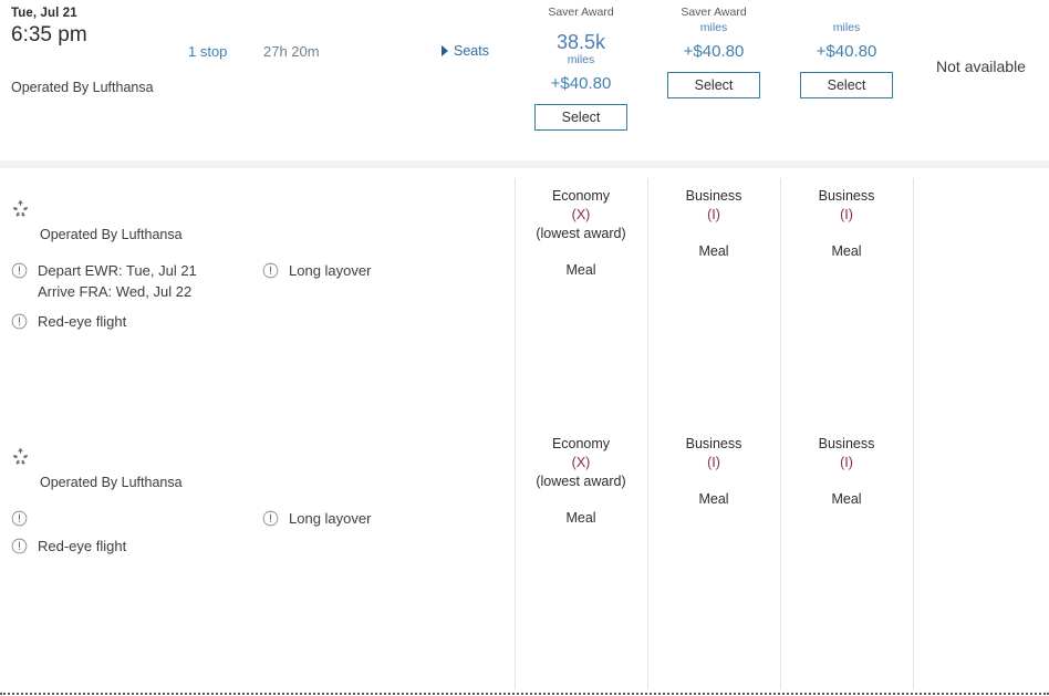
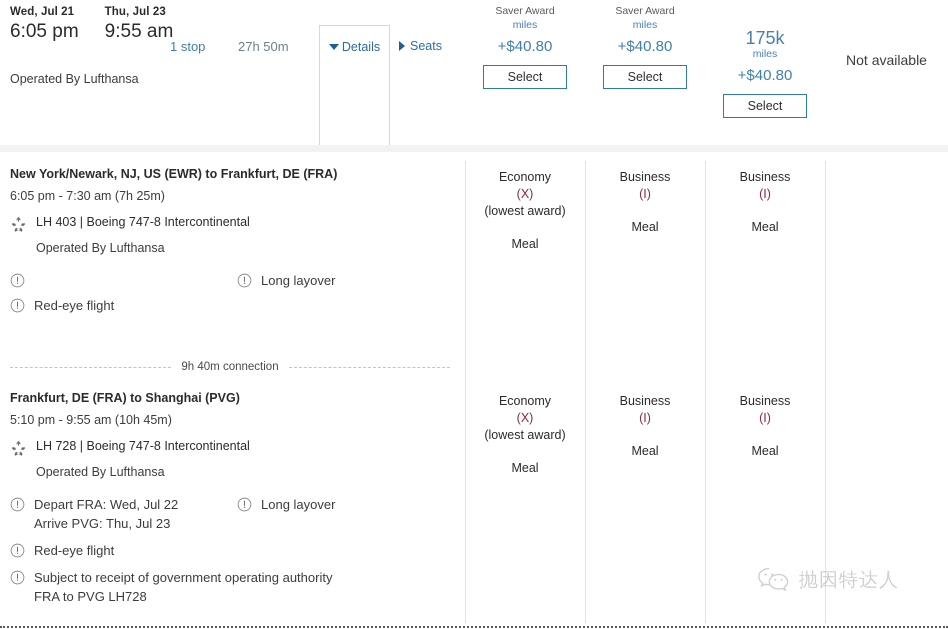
- Tue, Jul 21
+ Wed, Jul 21
- 6:35 pm
+ 6:05 pm
+ Thu, Jul 23
+ 9:55 am
  1 stop
- 27h 20m
+ 27h 50m
  Operated By Lufthansa
+ Details
  Seats
  Saver Award
- 38.5k
  miles
  +$40.80
  Select
  Saver Award
  miles
  +$40.80
  Select
+ 175k
  miles
  +$40.80
  Select
  Not available
+ New York/Newark, NJ, US (EWR) to Frankfurt, DE (FRA)
+ 6:05 pm - 7:30 am (7h 25m)
+ LH 403 | Boeing 747-8 Intercontinental
  Operated By Lufthansa
- Depart EWR: Tue, Jul 21
- Arrive FRA: Wed, Jul 22
  Long layover
  Red-eye flight
  Economy
  (X)
  (lowest award)
  Meal
  Business
  (I)
  Meal
  Business
  (I)
  Meal
+ 9h 40m connection
+ Frankfurt, DE (FRA) to Shanghai (PVG)
+ 5:10 pm - 9:55 am (10h 45m)
+ LH 728 | Boeing 747-8 Intercontinental
  Operated By Lufthansa
+ Depart FRA: Wed, Jul 22
+ Arrive PVG: Thu, Jul 23
  Long layover
  Red-eye flight
+ Subject to receipt of government operating authority
+ FRA to PVG LH728
  Economy
  (X)
  (lowest award)
  Meal
  Business
  (I)
  Meal
  Business
  (I)
  Meal
+ 抛因特达人
